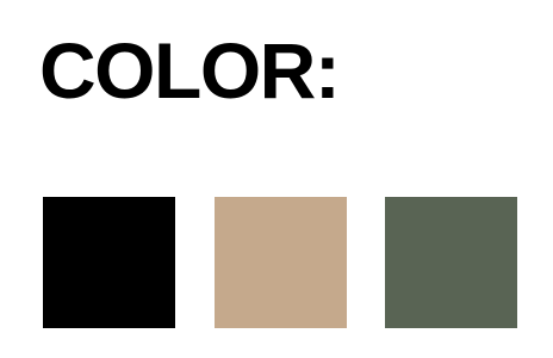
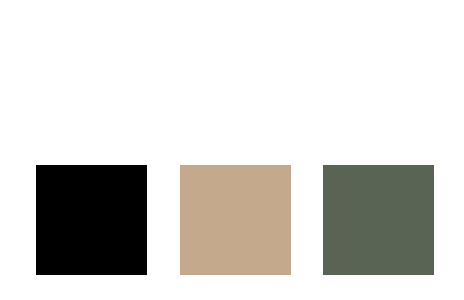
- COLOR:
